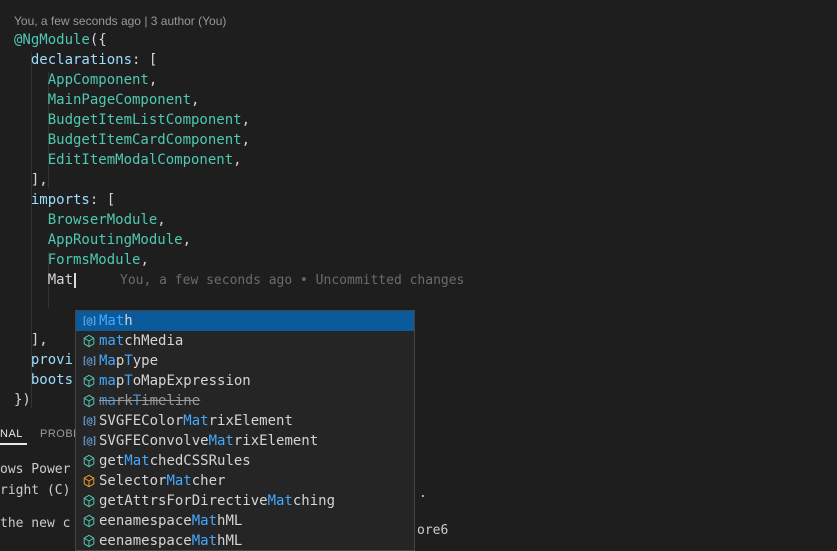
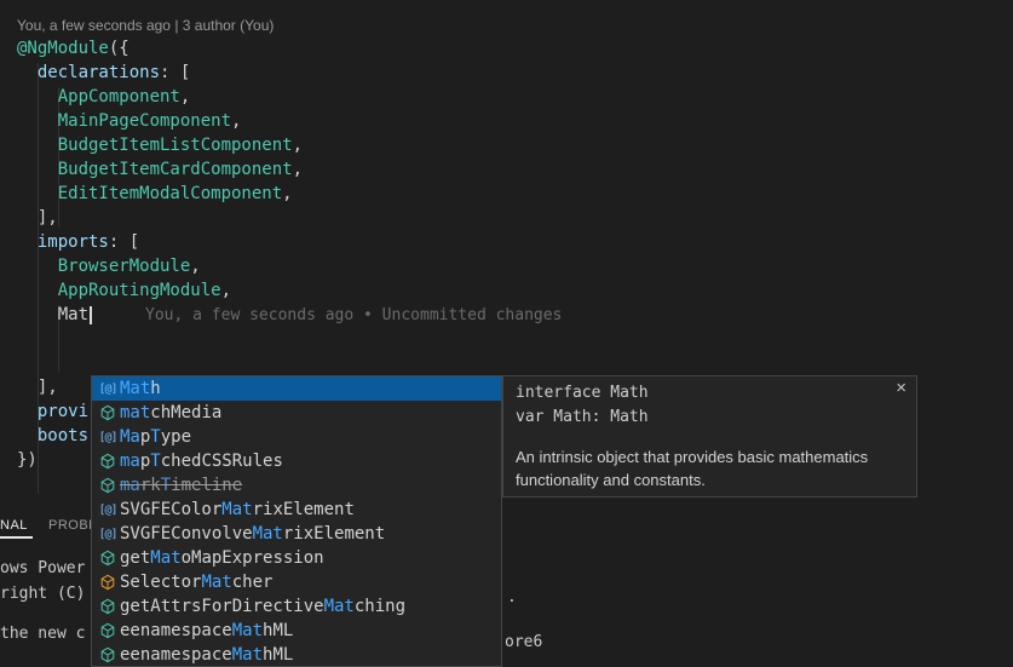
  You, a few seconds ago | 3 author (You)
  @NgModule({
  declarations: [
  AppComponent,
  MainPageComponent,
  BudgetItemListComponent,
  BudgetItemCardComponent,
  EditItemModalComponent,
  ],
  imports: [
  BrowserModule,
  AppRoutingModule,
- FormsModule,
  Mat You, a few seconds ago • Uncommitted changes
  ],
  provi
  boots
  })
  NAL
  PROB
  ows Power
  right (C)
  .
  the new c
  ore6
  [@]
  Math
  matchMedia
  [@]
  MapType
- mapToMapExpression
+ mapTchedCSSRules
  markTimeline
  [@]
  SVGFEColorMatrixElement
  [@]
  SVGFEConvolveMatrixElement
- getMatchedCSSRules
+ getMatoMapExpression
  SelectorMatcher
  getAttrsForDirectiveMatching
  eenamespaceMathML
  eenamespaceMathML
+ ×
+ interface Math
+ var Math: Math
+ An intrinsic object that provides basic mathematics functionality and constants.
